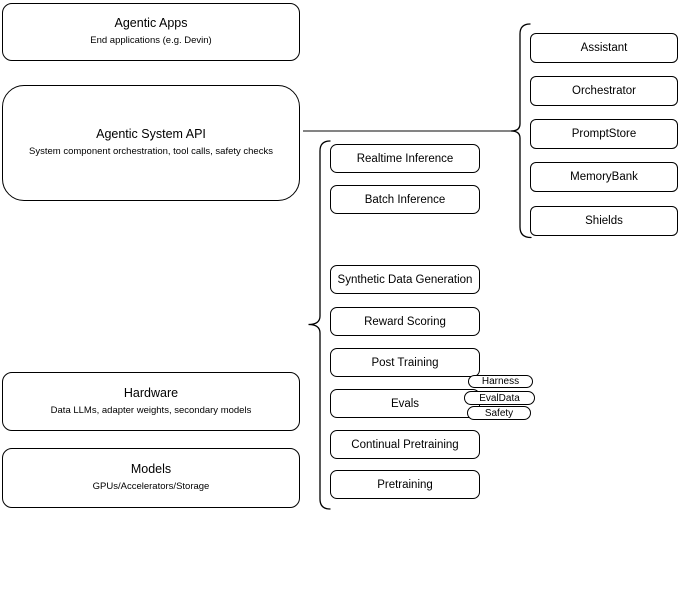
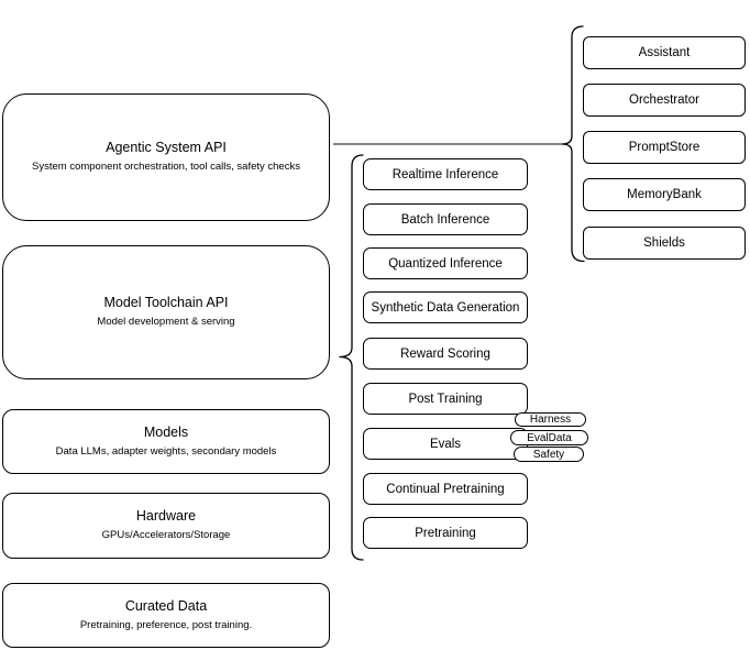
- Agentic Apps
- End applications (e.g. Devin)
  Agentic System API
  System component orchestration, tool calls, safety checks
+ Model Toolchain API
+ Model development & serving
- Hardware
+ Models
  Data LLMs, adapter weights, secondary models
- Models
+ Hardware
  GPUs/Accelerators/Storage
+ Curated Data
+ Pretraining, preference, post training.
  Realtime Inference
  Batch Inference
+ Quantized Inference
  Synthetic Data Generation
  Reward Scoring
  Post Training
  Evals
  Continual Pretraining
  Pretraining
  Harness
  EvalData
  Safety
  Assistant
  Orchestrator
  PromptStore
  MemoryBank
  Shields
